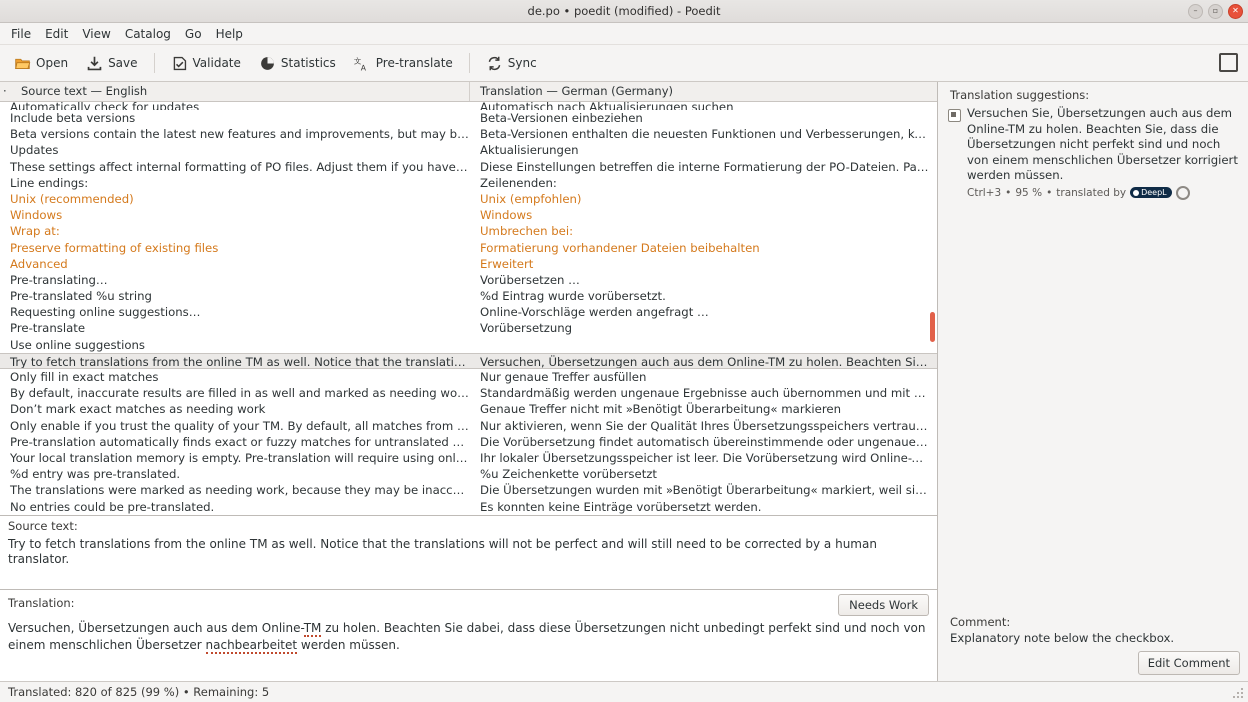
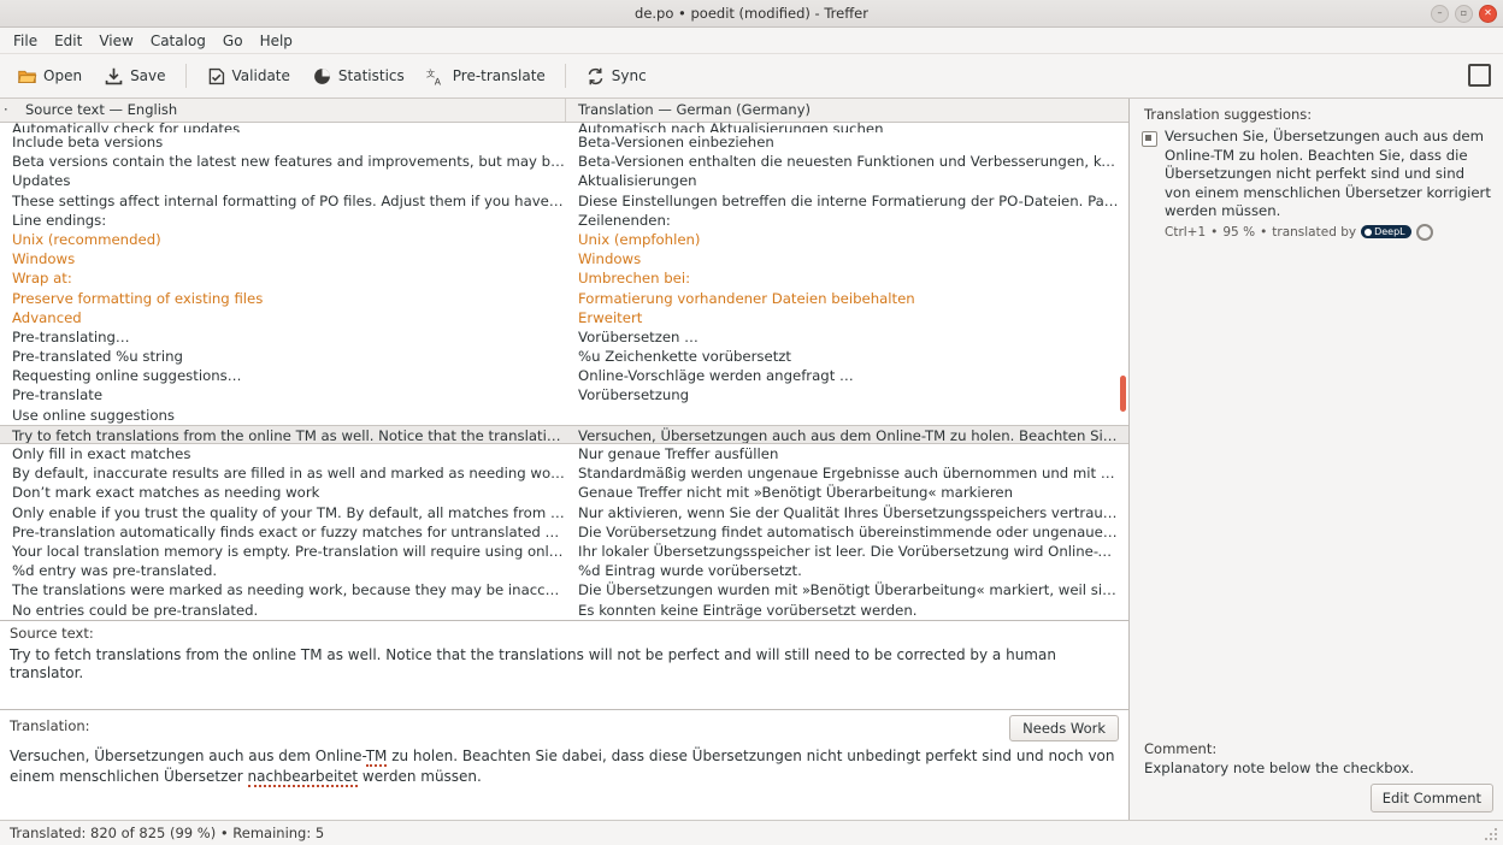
- de.po • poedit (modified) - Poedit
+ de.po • poedit (modified) - Treffer
  –
  ▫
  ✕
  File
  Edit
  View
  Catalog
  Go
  Help
  Open
  Save
  Validate
  Statistics
  文
  A
  Pre-translate
  Sync
  ·
  Source text — English
  Translation — German (Germany)
  Automatically check for updates
  Automatisch nach Aktualisierungen suchen
  Include beta versions
  Beta-Versionen einbeziehen
  Beta versions contain the latest new features and improvements, but may be
  Beta-Versionen enthalten die neuesten Funktionen und Verbesserungen, kön
  Updates
  Aktualisierungen
  These settings affect internal formatting of PO files. Adjust them if you have sp
  Diese Einstellungen betreffen die interne Formatierung der PO-Dateien. Pass
  Line endings:
  Zeilenenden:
  Unix (recommended)
  Unix (empfohlen)
  Windows
  Windows
  Wrap at:
  Umbrechen bei:
  Preserve formatting of existing files
  Formatierung vorhandener Dateien beibehalten
  Advanced
  Erweitert
  Pre-translating…
  Vorübersetzen …
  Pre-translated %u string
- %d Eintrag wurde vorübersetzt.
+ %u Zeichenkette vorübersetzt
  Requesting online suggestions…
  Online-Vorschläge werden angefragt …
  Pre-translate
  Vorübersetzung
  Use online suggestions
  Try to fetch translations from the online TM as well. Notice that the translation
  Versuchen, Übersetzungen auch aus dem Online-TM zu holen. Beachten Sie
  Only fill in exact matches
  Nur genaue Treffer ausfüllen
  By default, inaccurate results are filled in as well and marked as needing work
  Standardmäßig werden ungenaue Ergebnisse auch übernommen und mit »B
  Don’t mark exact matches as needing work
  Genaue Treffer nicht mit »Benötigt Überarbeitung« markieren
  Only enable if you trust the quality of your TM. By default, all matches from th
  Nur aktivieren, wenn Sie der Qualität Ihres Übersetzungsspeichers vertrauen
  Pre-translation automatically finds exact or fuzzy matches for untranslated stri
  Die Vorübersetzung findet automatisch übereinstimmende oder ungenaue Tr
  Your local translation memory is empty. Pre-translation will require using onlin
  Ihr lokaler Übersetzungsspeicher ist leer. Die Vorübersetzung wird Online-Vor
  %d entry was pre-translated.
- %u Zeichenkette vorübersetzt
+ %d Eintrag wurde vorübersetzt.
  The translations were marked as needing work, because they may be inaccura
  Die Übersetzungen wurden mit »Benötigt Überarbeitung« markiert, weil sie u
  No entries could be pre-translated.
  Es konnten keine Einträge vorübersetzt werden.
  Source text:
  Try to fetch translations from the online TM as well. Notice that the translations will not be perfect and will still need to be corrected by a human translator.
  Translation:
  Needs Work
  Versuchen, Übersetzungen auch aus dem Online-TM zu holen. Beachten Sie dabei, dass diese Übersetzungen nicht unbedingt perfekt sind und noch von einem menschlichen Übersetzer nachbearbeitet werden müssen.
  Translation suggestions:
- Versuchen Sie, Übersetzungen auch aus dem Online-TM zu holen. Beachten Sie, dass die Übersetzungen nicht perfekt sind und noch von einem menschlichen Übersetzer korrigiert werden müssen.
+ Versuchen Sie, Übersetzungen auch aus dem Online-TM zu holen. Beachten Sie, dass die Übersetzungen nicht perfekt sind und sind von einem menschlichen Übersetzer korrigiert werden müssen.
- Ctrl+3
+ Ctrl+1
  •
  95 %
  •
  translated by
  DeepL
  Comment:
  Explanatory note below the checkbox.
  Edit Comment
  Translated: 820 of 825 (99 %) • Remaining: 5
